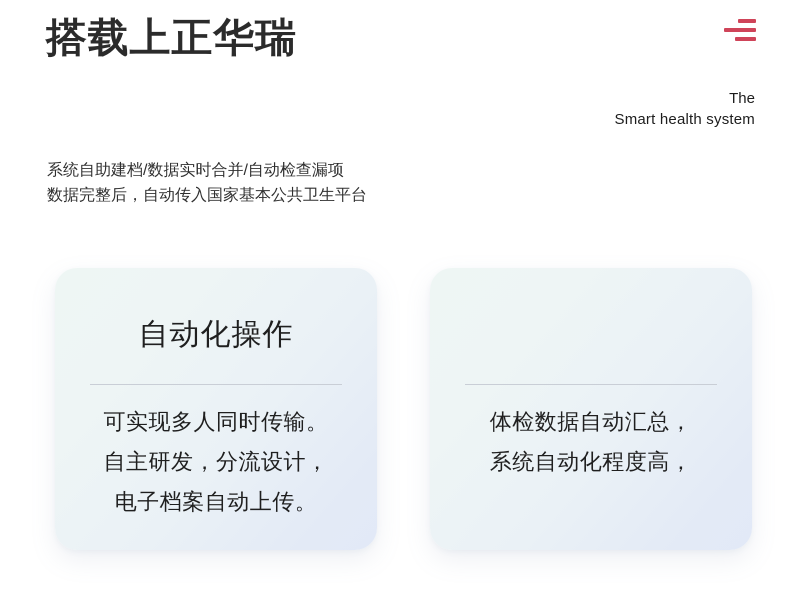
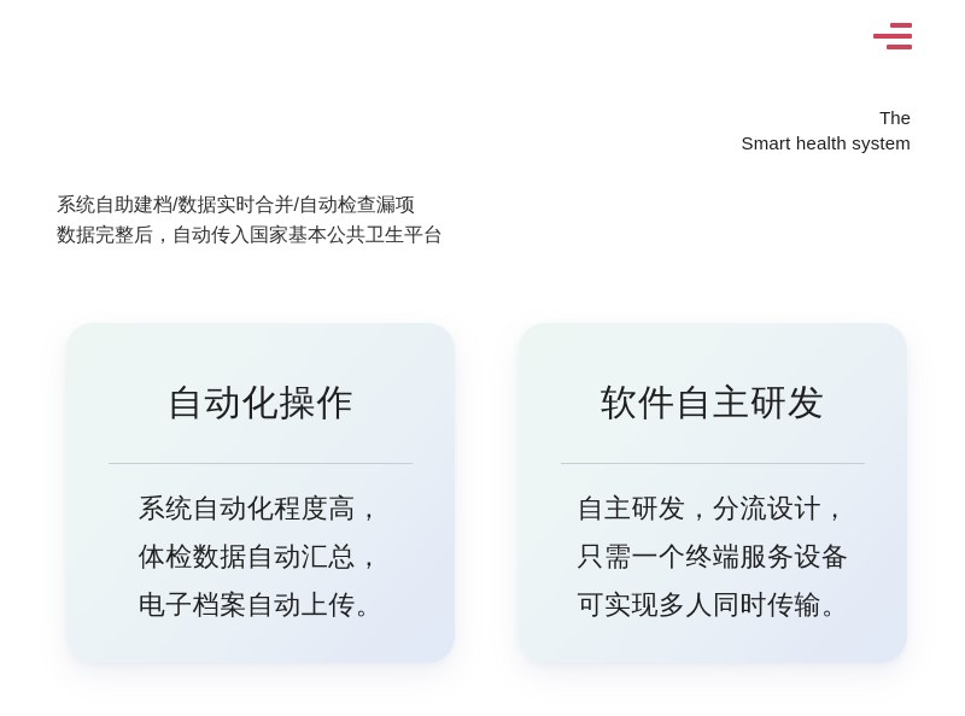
- 搭载上正华瑞
  系统自助建档/数据实时合并/自动检查漏项
  数据完整后，自动传入国家基本公共卫生平台
  The
  Smart health system
  自动化操作
- 可实现多人同时传输。
+ 系统自动化程度高，
- 自主研发，分流设计，
+ 体检数据自动汇总，
  电子档案自动上传。
+ 软件自主研发
- 体检数据自动汇总，
+ 自主研发，分流设计，
+ 只需一个终端服务设备
- 系统自动化程度高，
+ 可实现多人同时传输。
